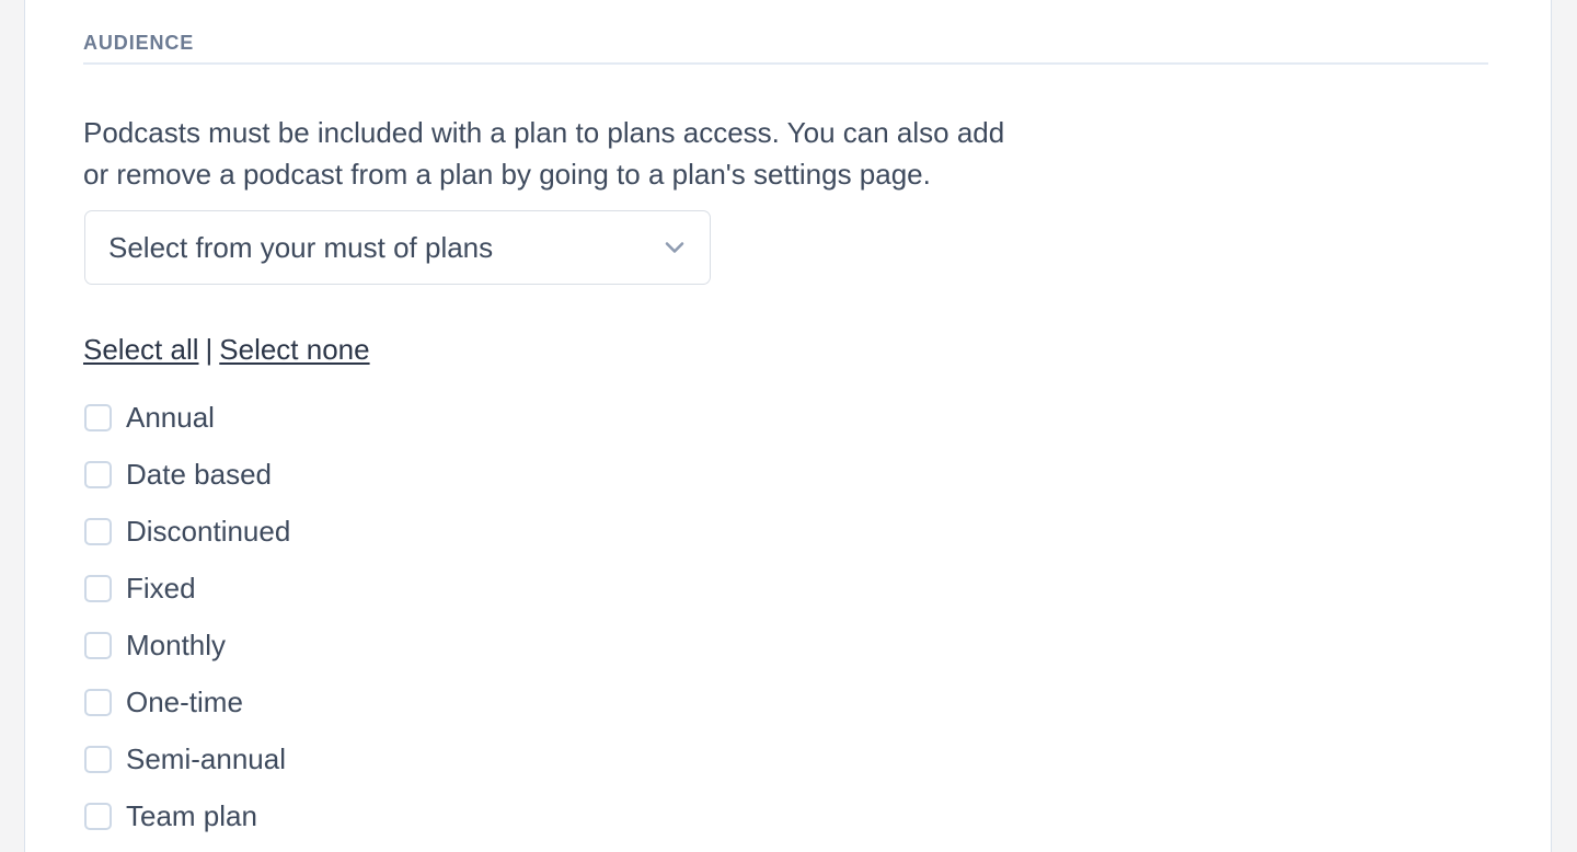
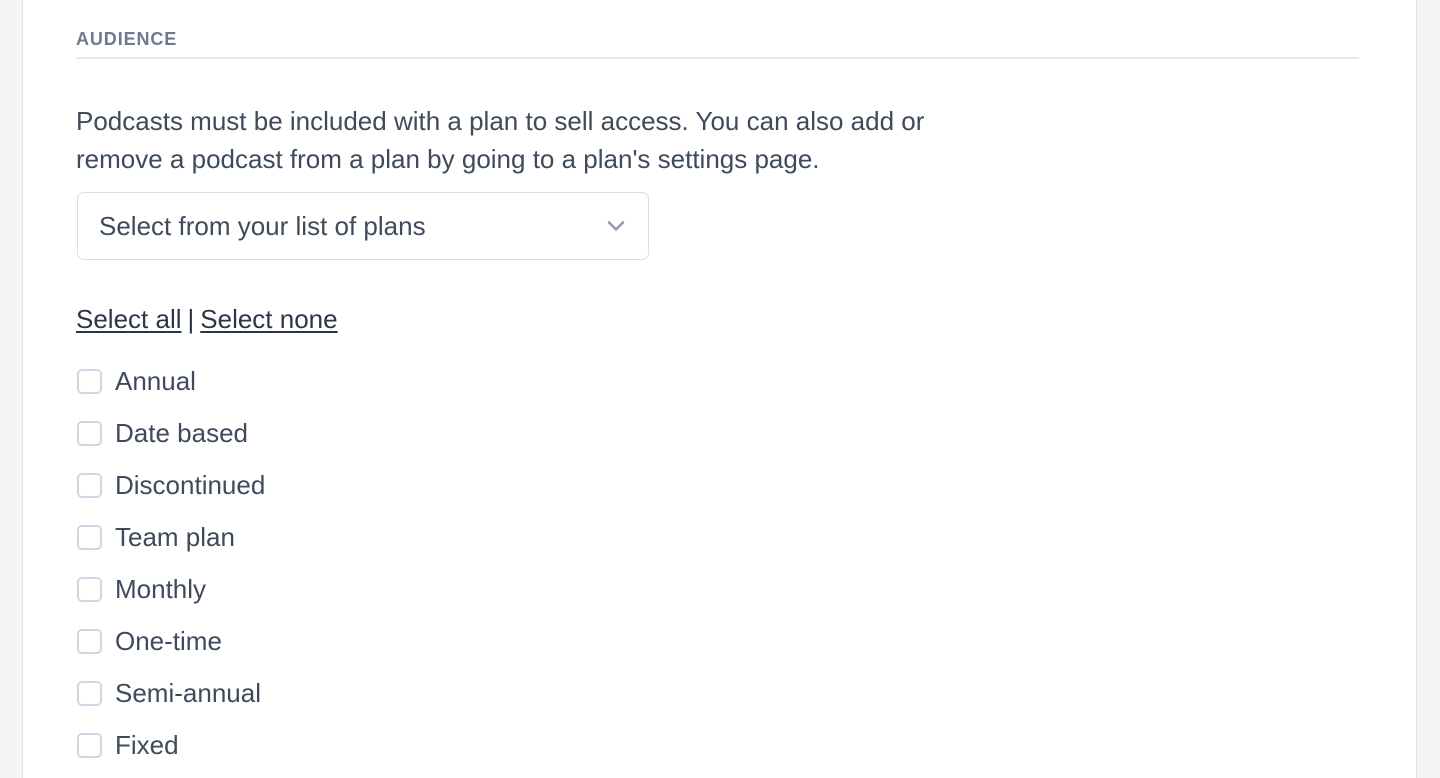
  AUDIENCE
- Podcasts must be included with a plan to plans access. You can also add or remove a podcast from a plan by going to a plan's settings page.
+ Podcasts must be included with a plan to sell access. You can also add or remove a podcast from a plan by going to a plan's settings page.
- Select from your must of plans
+ Select from your list of plans
  Select all | Select none
  Annual
  Date based
  Discontinued
- Fixed
+ Team plan
  Monthly
  One-time
  Semi-annual
- Team plan
+ Fixed
